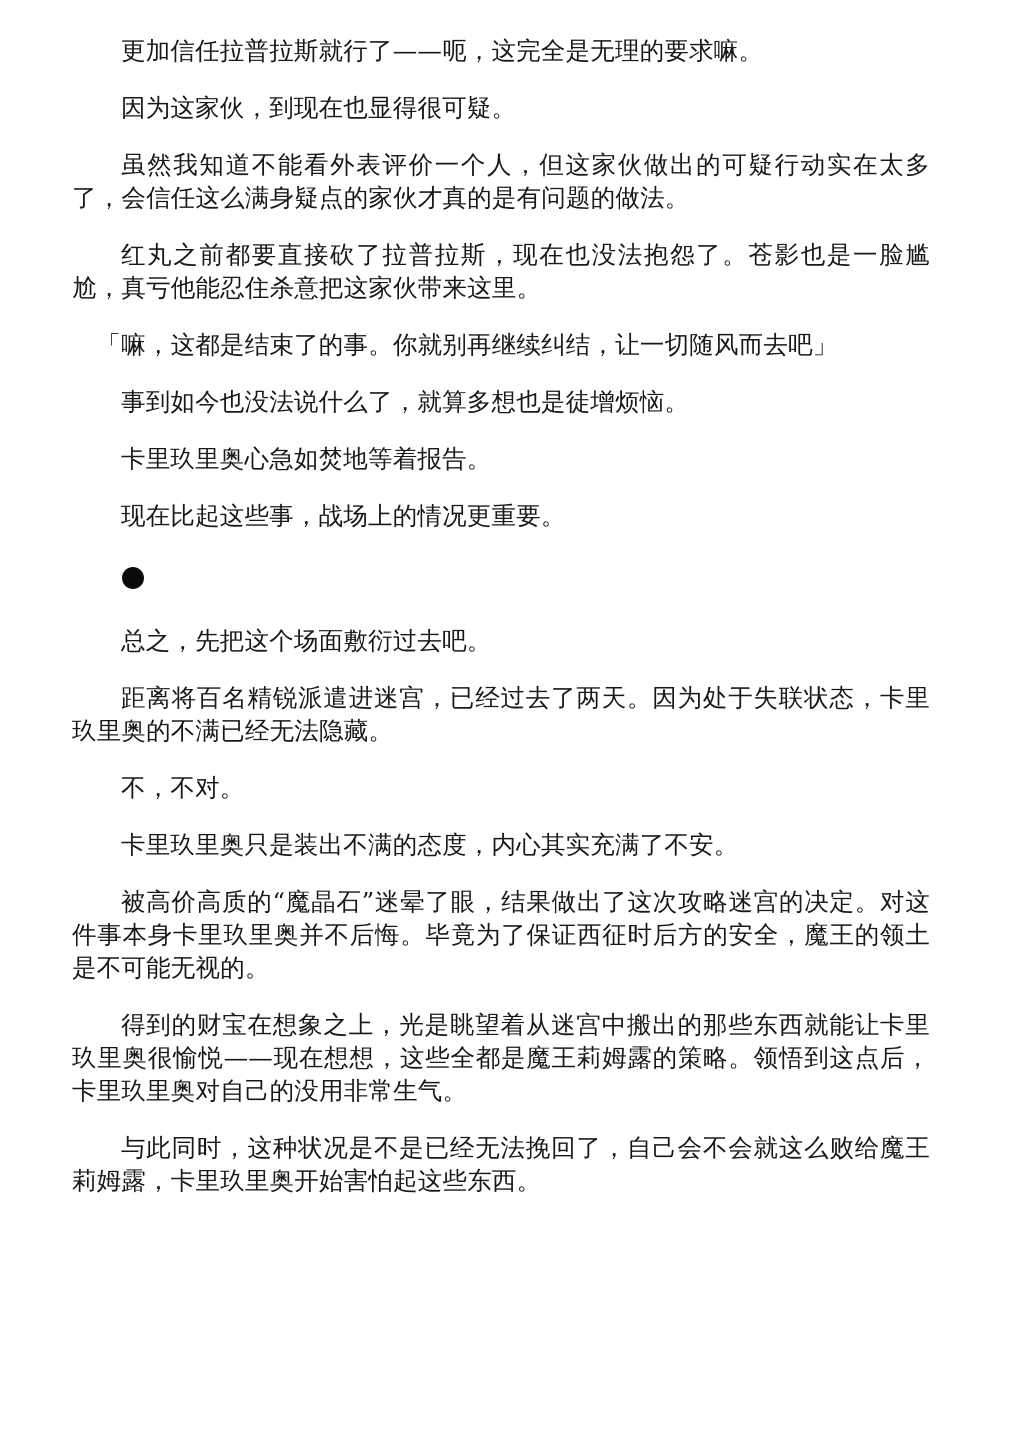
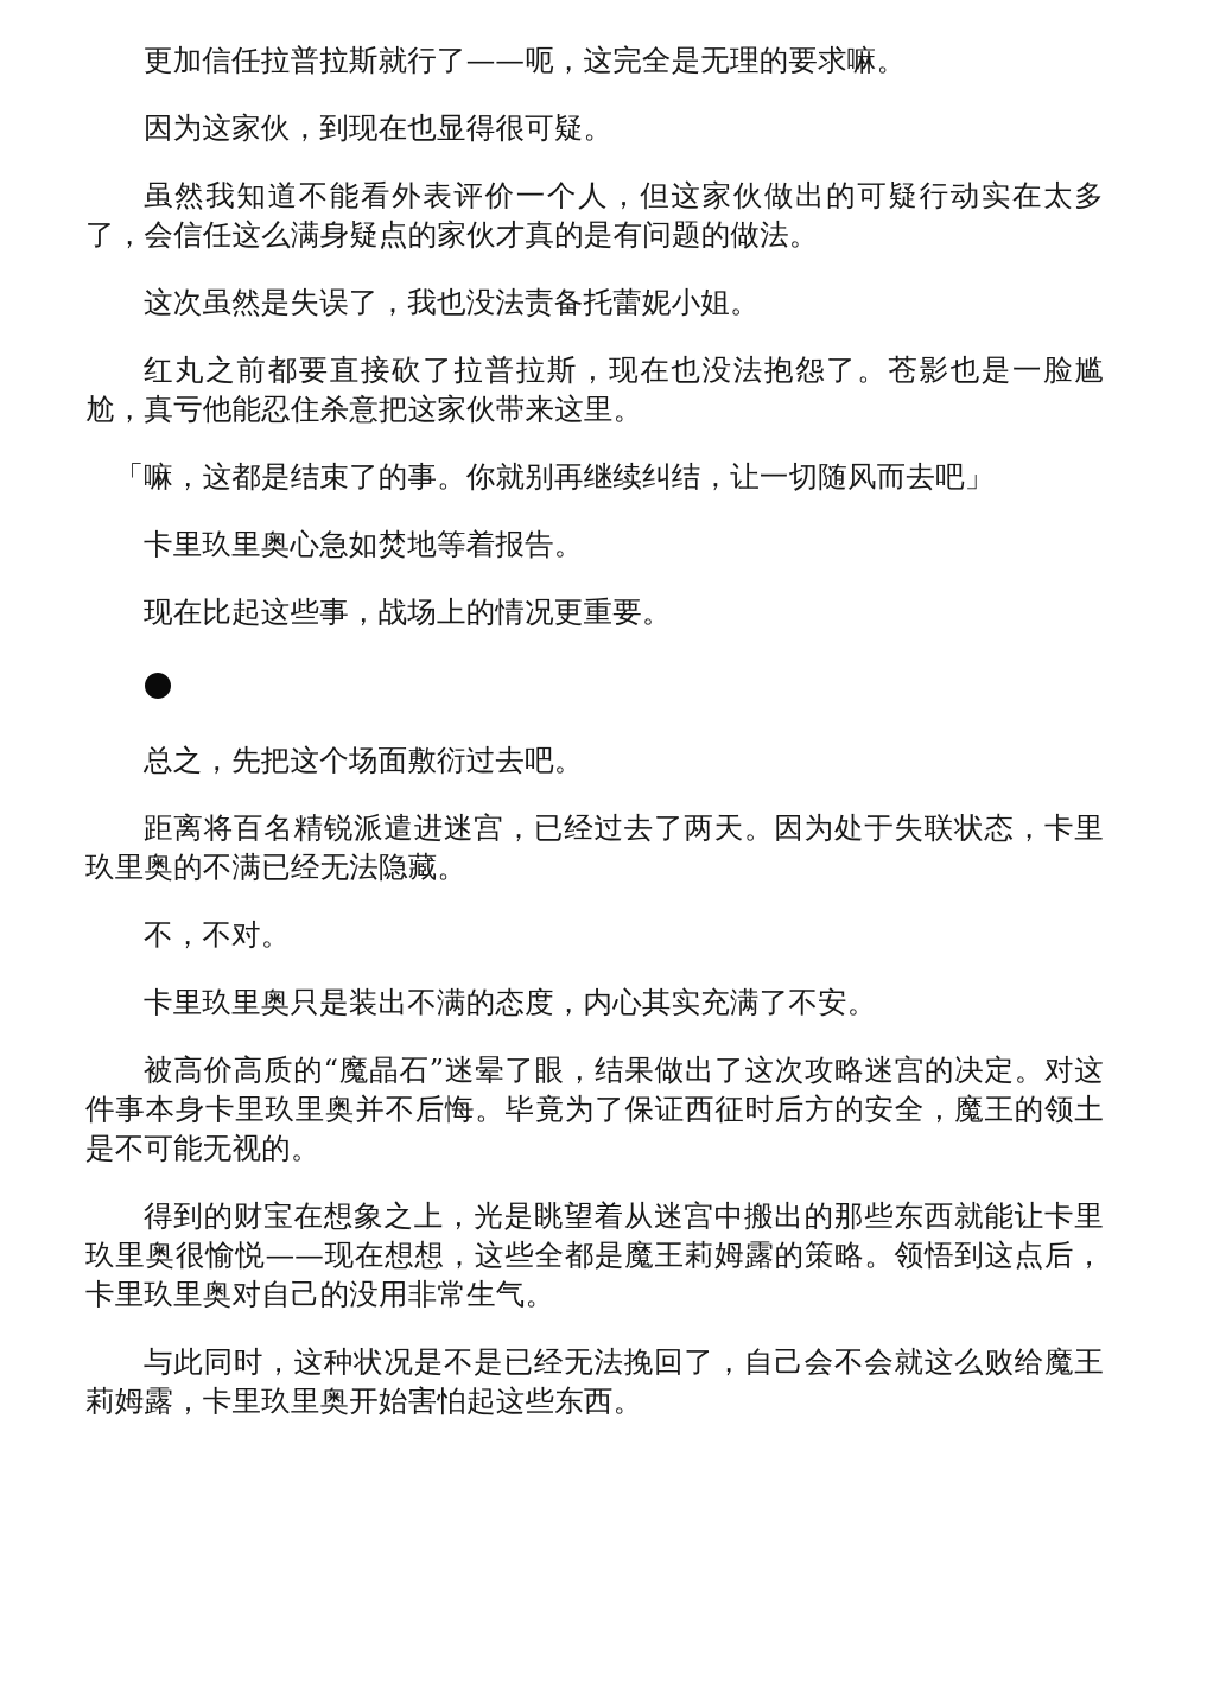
  更加信任拉普拉斯就行了——呃，这完全是无理的要求嘛。
  因为这家伙，到现在也显得很可疑。
  虽然我知道不能看外表评价一个人，但这家伙做出的可疑行动实在太多了，会信任这么满身疑点的家伙才真的是有问题的做法。
+ 这次虽然是失误了，我也没法责备托蕾妮小姐。
  红丸之前都要直接砍了拉普拉斯，现在也没法抱怨了。苍影也是一脸尴尬，真亏他能忍住杀意把这家伙带来这里。
  「嘛，这都是结束了的事。你就别再继续纠结，让一切随风而去吧」
- 事到如今也没法说什么了，就算多想也是徒增烦恼。
  卡里玖里奥心急如焚地等着报告。
  现在比起这些事，战场上的情况更重要。
  总之，先把这个场面敷衍过去吧。
  距离将百名精锐派遣进迷宫，已经过去了两天。因为处于失联状态，卡里玖里奥的不满已经无法隐藏。
  不，不对。
  卡里玖里奥只是装出不满的态度，内心其实充满了不安。
  被高价高质的“魔晶石”迷晕了眼，结果做出了这次攻略迷宫的决定。对这件事本身卡里玖里奥并不后悔。毕竟为了保证西征时后方的安全，魔王的领土是不可能无视的。
  得到的财宝在想象之上，光是眺望着从迷宫中搬出的那些东西就能让卡里玖里奥很愉悦——现在想想，这些全都是魔王莉姆露的策略。领悟到这点后，卡里玖里奥对自己的没用非常生气。
  与此同时，这种状况是不是已经无法挽回了，自己会不会就这么败给魔王莉姆露，卡里玖里奥开始害怕起这些东西。
